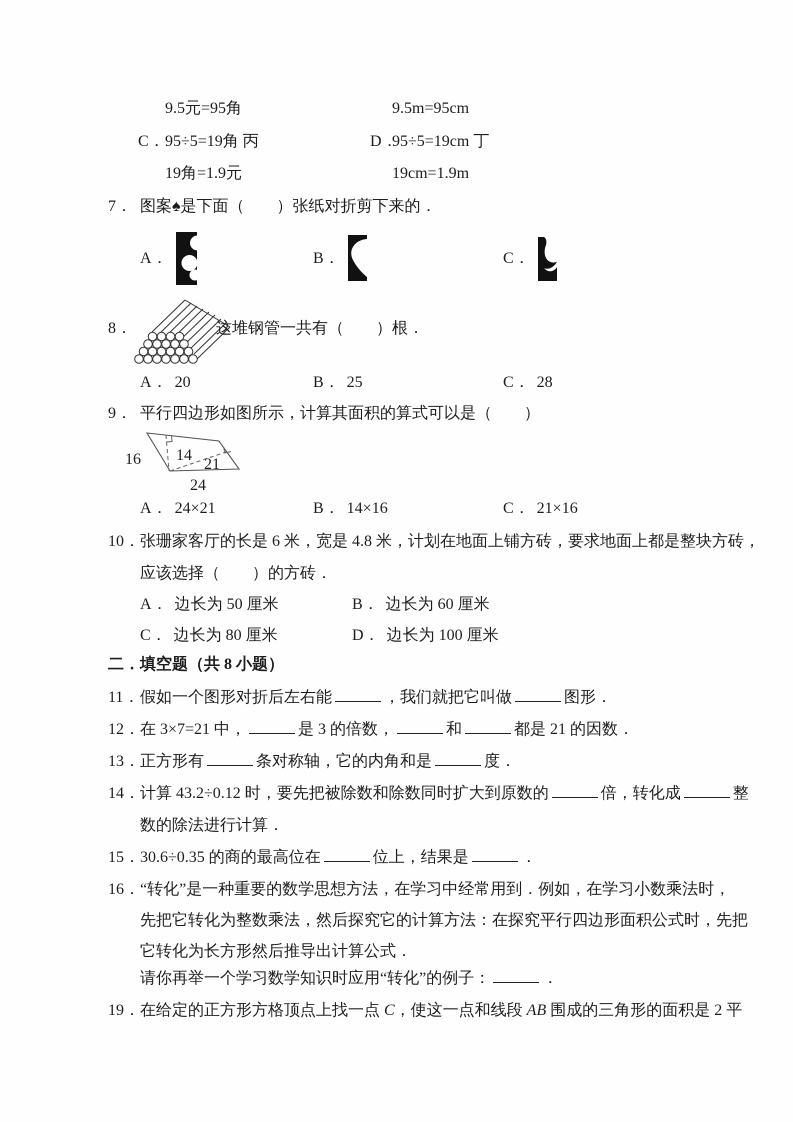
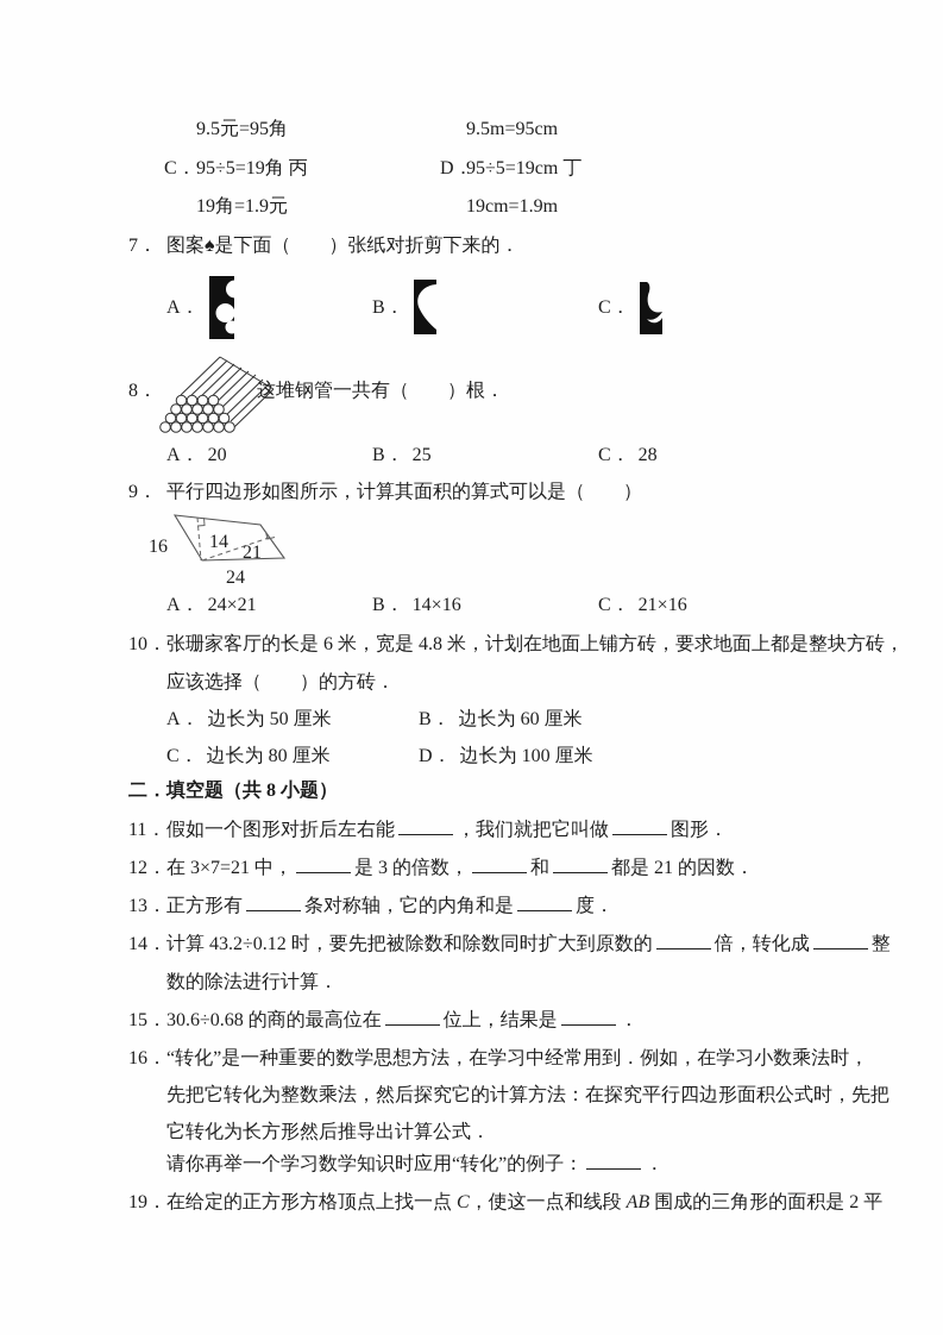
  9.5元=95角
  9.5m=95cm
  C．
  95÷5=19角 丙
  D．
  95÷5=19cm 丁
  19角=1.9元
  19cm=1.9m
  7． 图案♠是下面（ ）张纸对折剪下来的．
  A．
  B．
  C．
  8．
  这堆钢管一共有（ ）根．
  A．
  20
  B．
  25
  C．
  28
  9． 平行四边形如图所示，计算其面积的算式可以是（ ）
  16
  14
  21
  24
  A．
  24×21
  B．
  14×16
  C．
  21×16
  10．张珊家客厅的长是 6 米，宽是 4.8 米，计划在地面上铺方砖，要求地面上都是整块方砖，
  应该选择（ ）的方砖．
  A．
  边长为 50 厘米
  B．
  边长为 60 厘米
  C．
  边长为 80 厘米
  D．
  边长为 100 厘米
  二．填空题（共 8 小题）
  11．假如一个图形对折后左右能 ，我们就把它叫做 图形．
  12．在 3×7=21 中， 是 3 的倍数， 和 都是 21 的因数．
  13．正方形有 条对称轴，它的内角和是 度．
  14．计算 43.2÷0.12 时，要先把被除数和除数同时扩大到原数的 倍，转化成 整
  数的除法进行计算．
- 15．30.6÷0.35 的商的最高位在 位上，结果是 ．
+ 15．30.6÷0.68 的商的最高位在 位上，结果是 ．
  16．“转化”是一种重要的数学思想方法，在学习中经常用到．例如，在学习小数乘法时，
  先把它转化为整数乘法，然后探究它的计算方法：在探究平行四边形面积公式时，先把
  它转化为长方形然后推导出计算公式．
  请你再举一个学习数学知识时应用“转化”的例子： ．
  19．在给定的正方形方格顶点上找一点 C，使这一点和线段 AB 围成的三角形的面积是 2 平
